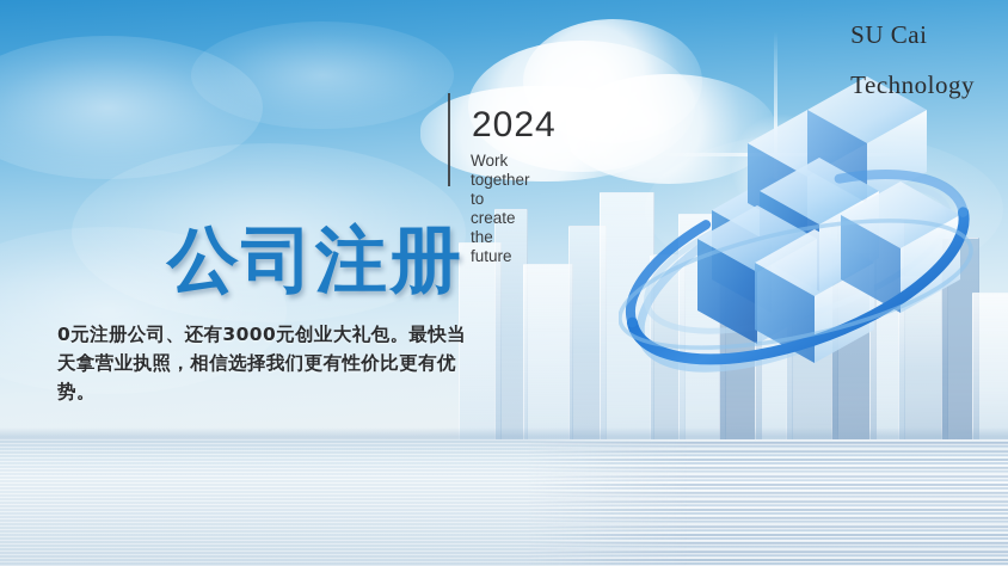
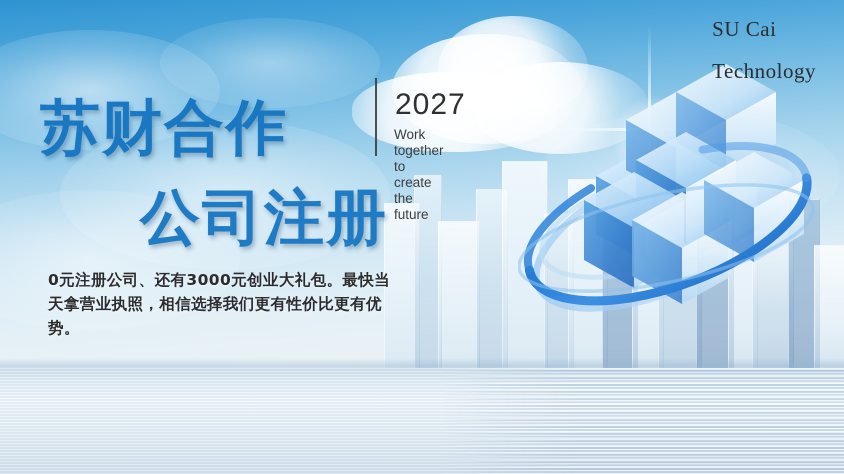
+ 苏财合作
  公司注册
- 2024
+ 2027
  Work together
  to create the future
  0元注册公司、还有3000元创业大礼包。最快当天拿营业执照，相信选择我们更有性价比更有优势。
  SU Cai
  Technology
